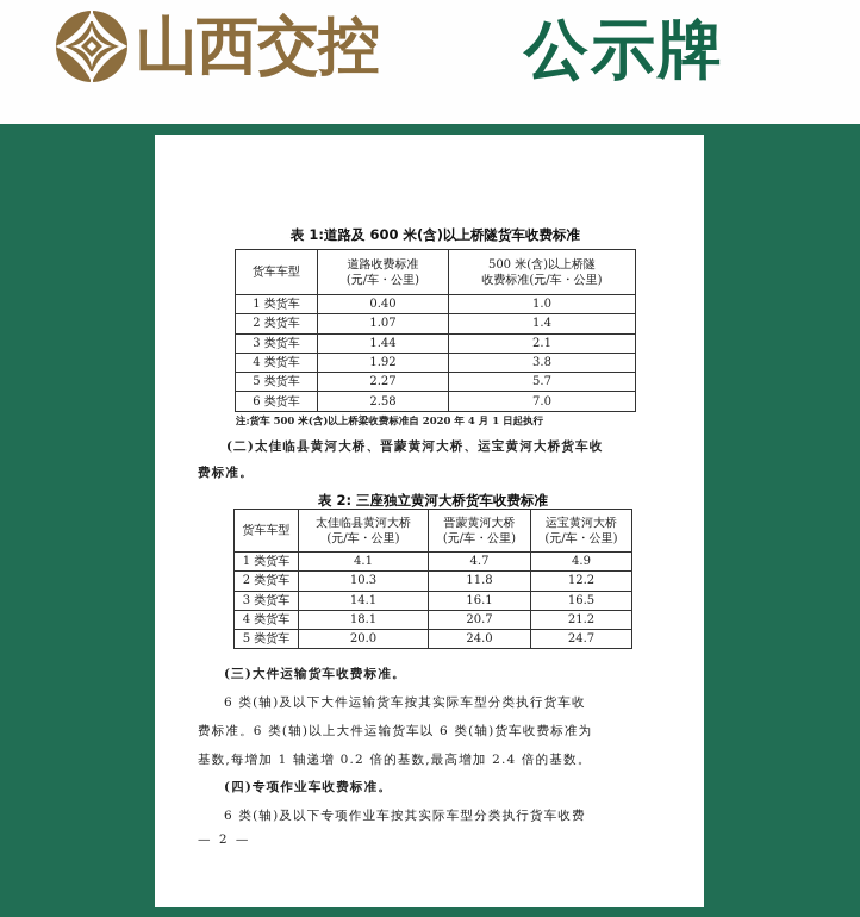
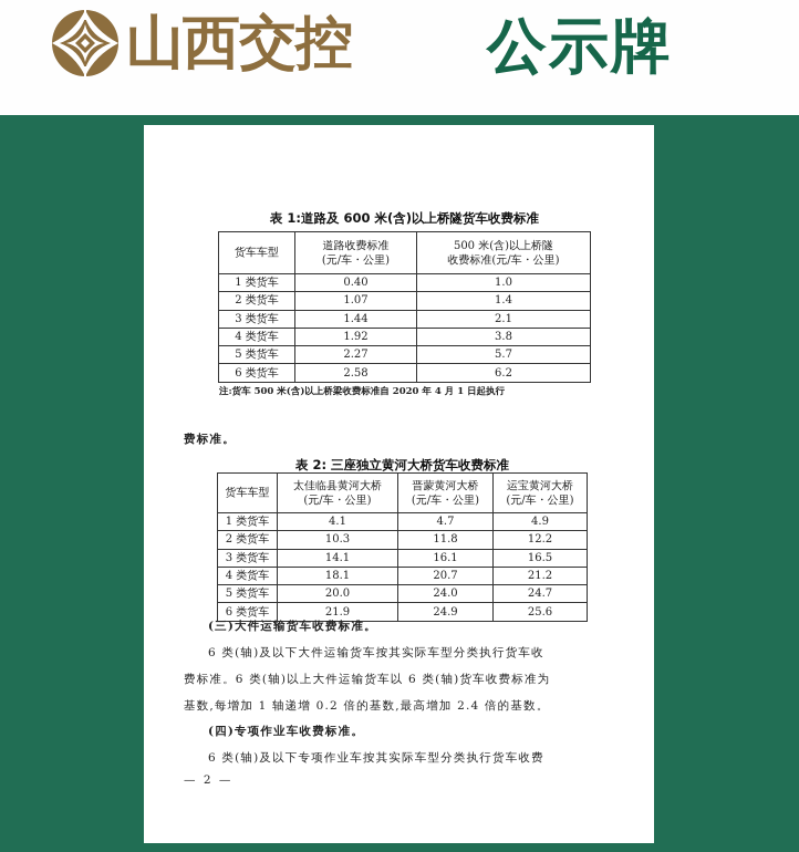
  山西交控
  公示牌
  表 1:道路及 600 米(含)以上桥隧货车收费标准
  货车车型	道路收费标准(元/车・公里)	500 米(含)以上桥隧收费标准(元/车・公里)
  1 类货车	0.40	1.0
  2 类货车	1.07	1.4
  3 类货车	1.44	2.1
  4 类货车	1.92	3.8
  5 类货车	2.27	5.7
- 6 类货车	2.58	7.0
+ 6 类货车	2.58	6.2
  注:货车 500 米(含)以上桥梁收费标准自 2020 年 4 月 1 日起执行
- (二)太佳临县黄河大桥、晋蒙黄河大桥、运宝黄河大桥货车收
  费标准。
  表 2: 三座独立黄河大桥货车收费标准
  货车车型	太佳临县黄河大桥(元/车・公里)	晋蒙黄河大桥(元/车・公里)	运宝黄河大桥(元/车・公里)
  1 类货车	4.1	4.7	4.9
  2 类货车	10.3	11.8	12.2
  3 类货车	14.1	16.1	16.5
  4 类货车	18.1	20.7	21.2
  5 类货车	20.0	24.0	24.7
+ 6 类货车	21.9	24.9	25.6
  (三)大件运输货车收费标准。
  6 类(轴)及以下大件运输货车按其实际车型分类执行货车收
  费标准。6 类(轴)以上大件运输货车以 6 类(轴)货车收费标准为
  基数,每增加 1 轴递增 0.2 倍的基数,最高增加 2.4 倍的基数。
  (四)专项作业车收费标准。
  6 类(轴)及以下专项作业车按其实际车型分类执行货车收费
  — 2 —
